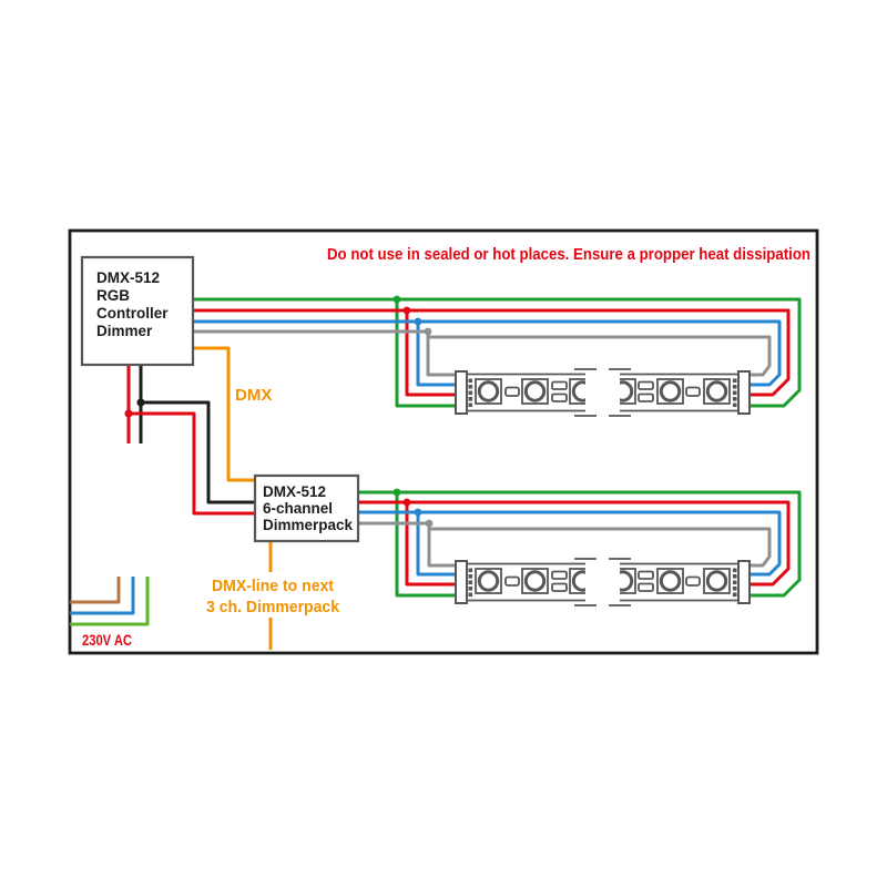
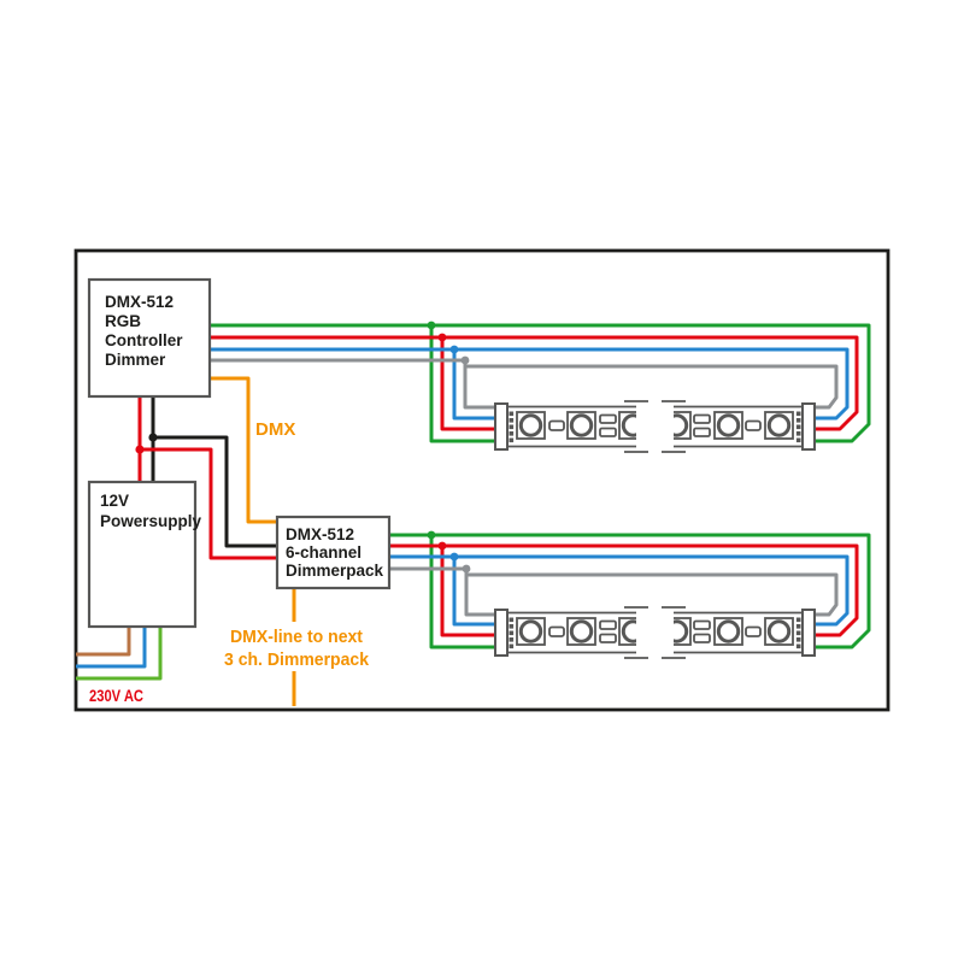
- Do not use in sealed or hot places. Ensure a propper heat dissipation
  DMX
  230V AC
  DMX-line to next
  3 ch. Dimmerpack
  DMX-512
  RGB
  Controller
  Dimmer
+ 12V
+ Powersupply
  DMX-512
  6-channel
  Dimmerpack
